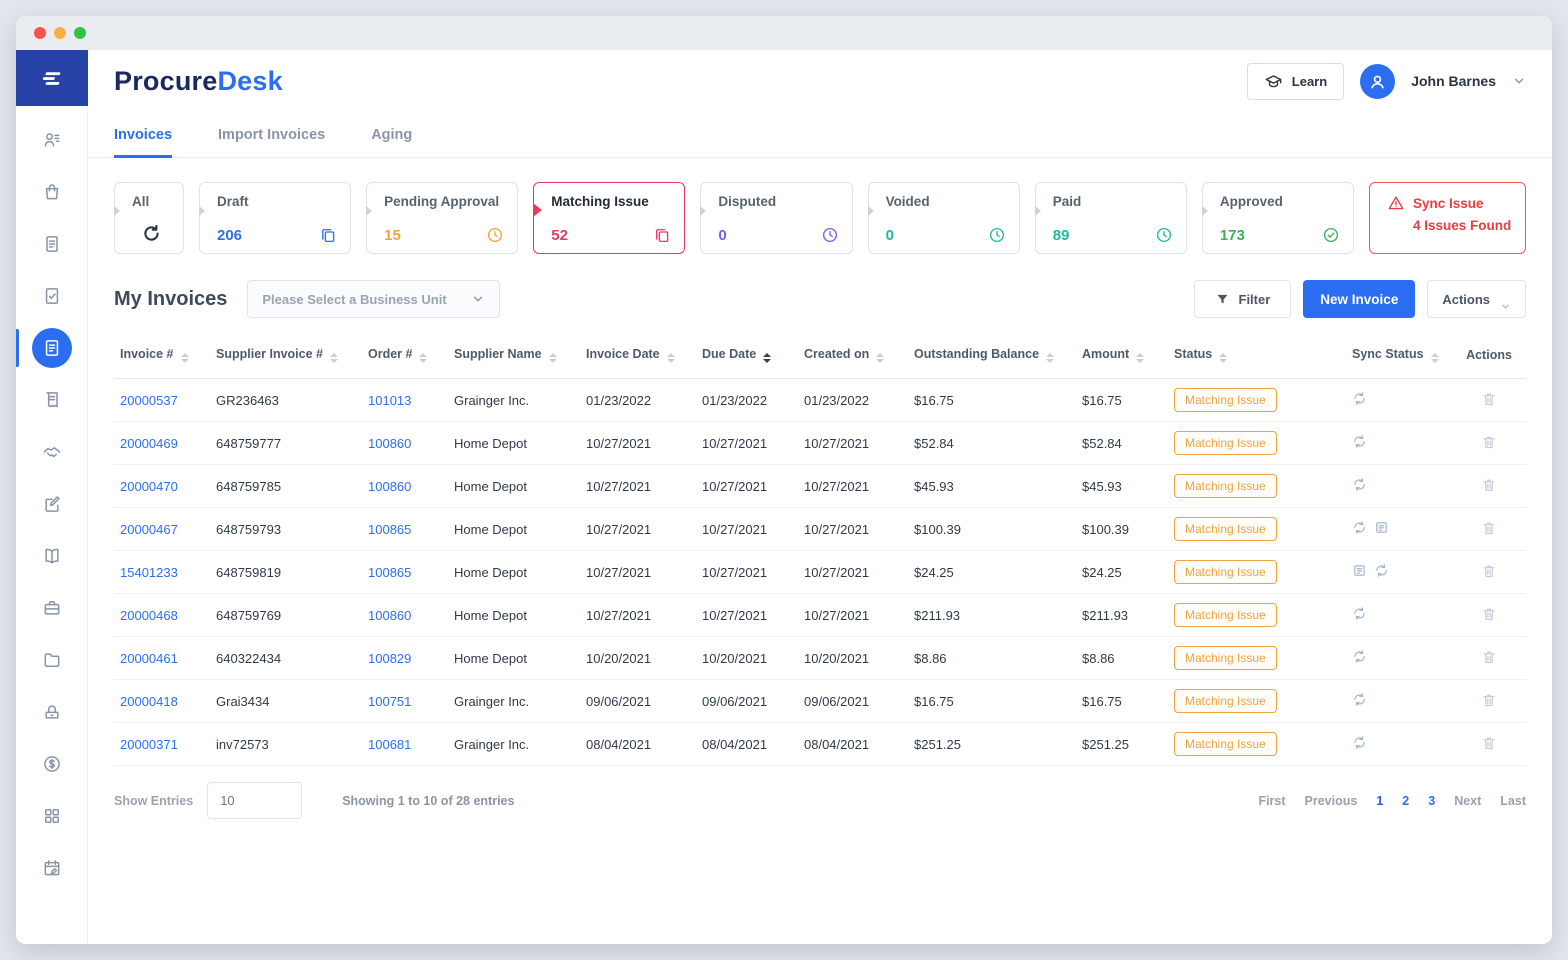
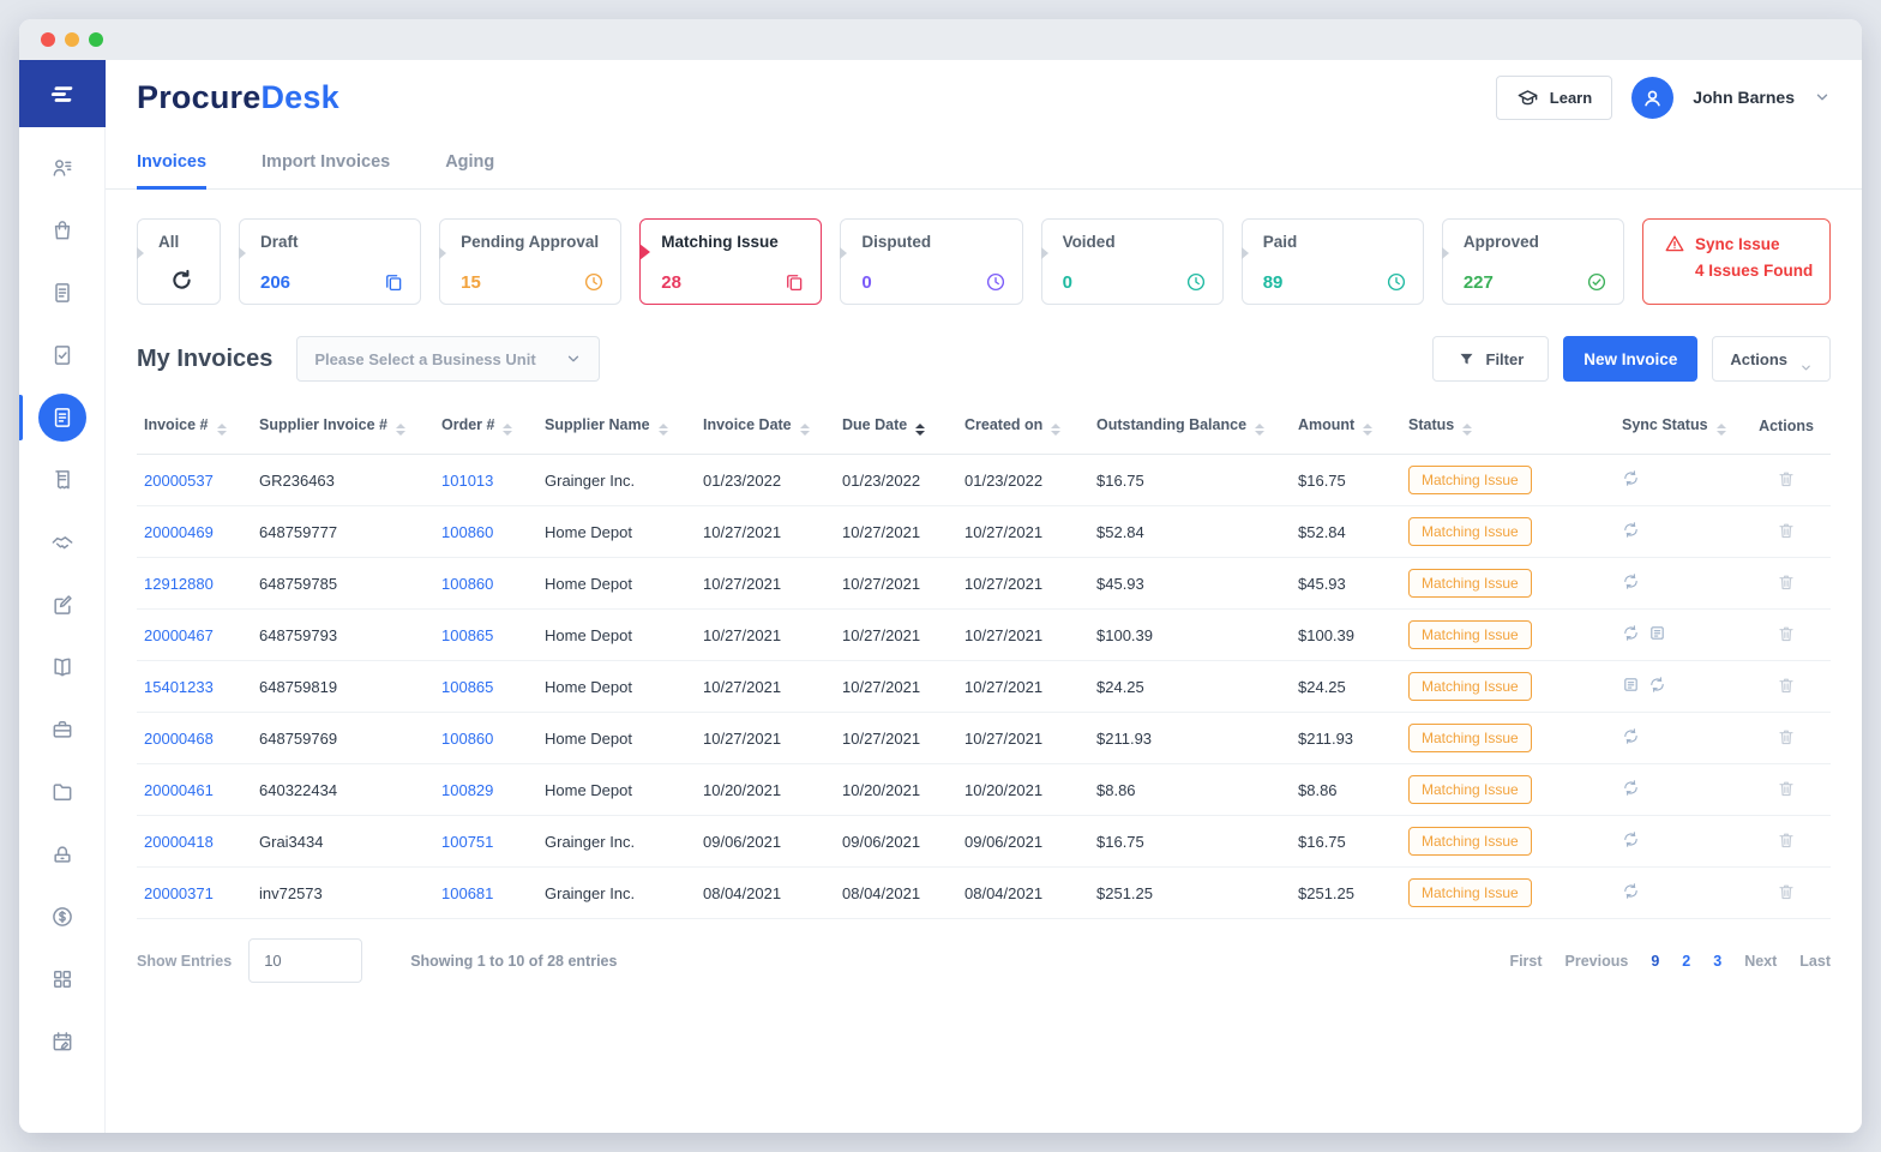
  ProcureDesk
  Learn
  John Barnes
  Invoices
  Import Invoices
  Aging
  All
  Draft
  206
  Pending Approval
  15
  Matching Issue
- 52
+ 28
  Disputed
  0
  Voided
  0
  Paid
  89
  Approved
- 173
+ 227
  Sync Issue
  4 Issues Found
  My Invoices
  Please Select a Business Unit
  Filter
  New Invoice
  Actions
  Invoice #	Supplier Invoice #	Order #	Supplier Name	Invoice Date	Due Date	Created on	Outstanding Balance	Amount	Status	Sync Status	Actions
  20000537	GR236463	101013	Grainger Inc.	01/23/2022	01/23/2022	01/23/2022	$16.75	$16.75	Matching Issue
  20000469	648759777	100860	Home Depot	10/27/2021	10/27/2021	10/27/2021	$52.84	$52.84	Matching Issue
- 20000470	648759785	100860	Home Depot	10/27/2021	10/27/2021	10/27/2021	$45.93	$45.93	Matching Issue
+ 12912880	648759785	100860	Home Depot	10/27/2021	10/27/2021	10/27/2021	$45.93	$45.93	Matching Issue
  20000467	648759793	100865	Home Depot	10/27/2021	10/27/2021	10/27/2021	$100.39	$100.39	Matching Issue
  15401233	648759819	100865	Home Depot	10/27/2021	10/27/2021	10/27/2021	$24.25	$24.25	Matching Issue
  20000468	648759769	100860	Home Depot	10/27/2021	10/27/2021	10/27/2021	$211.93	$211.93	Matching Issue
  20000461	640322434	100829	Home Depot	10/20/2021	10/20/2021	10/20/2021	$8.86	$8.86	Matching Issue
  20000418	Grai3434	100751	Grainger Inc.	09/06/2021	09/06/2021	09/06/2021	$16.75	$16.75	Matching Issue
  20000371	inv72573	100681	Grainger Inc.	08/04/2021	08/04/2021	08/04/2021	$251.25	$251.25	Matching Issue
  Show Entries
  10
  Showing 1 to 10 of 28 entries
  First
  Previous
- 1
+ 9
  2
  3
  Next
  Last
